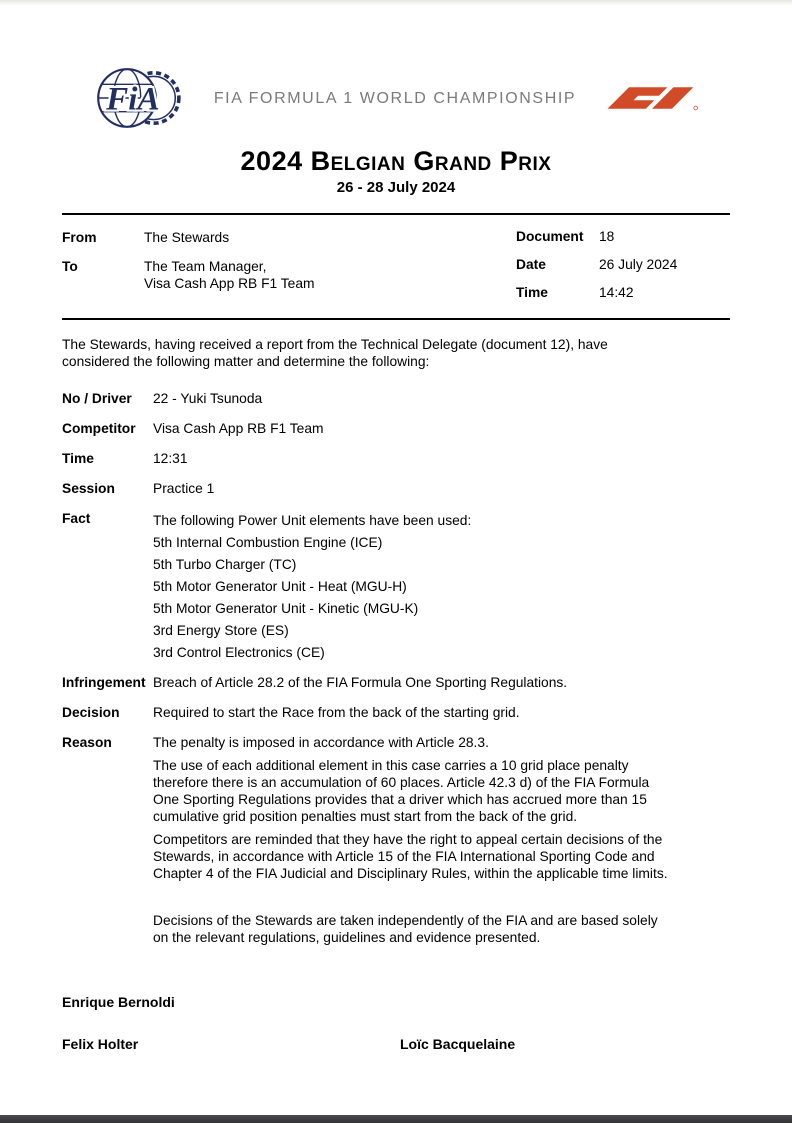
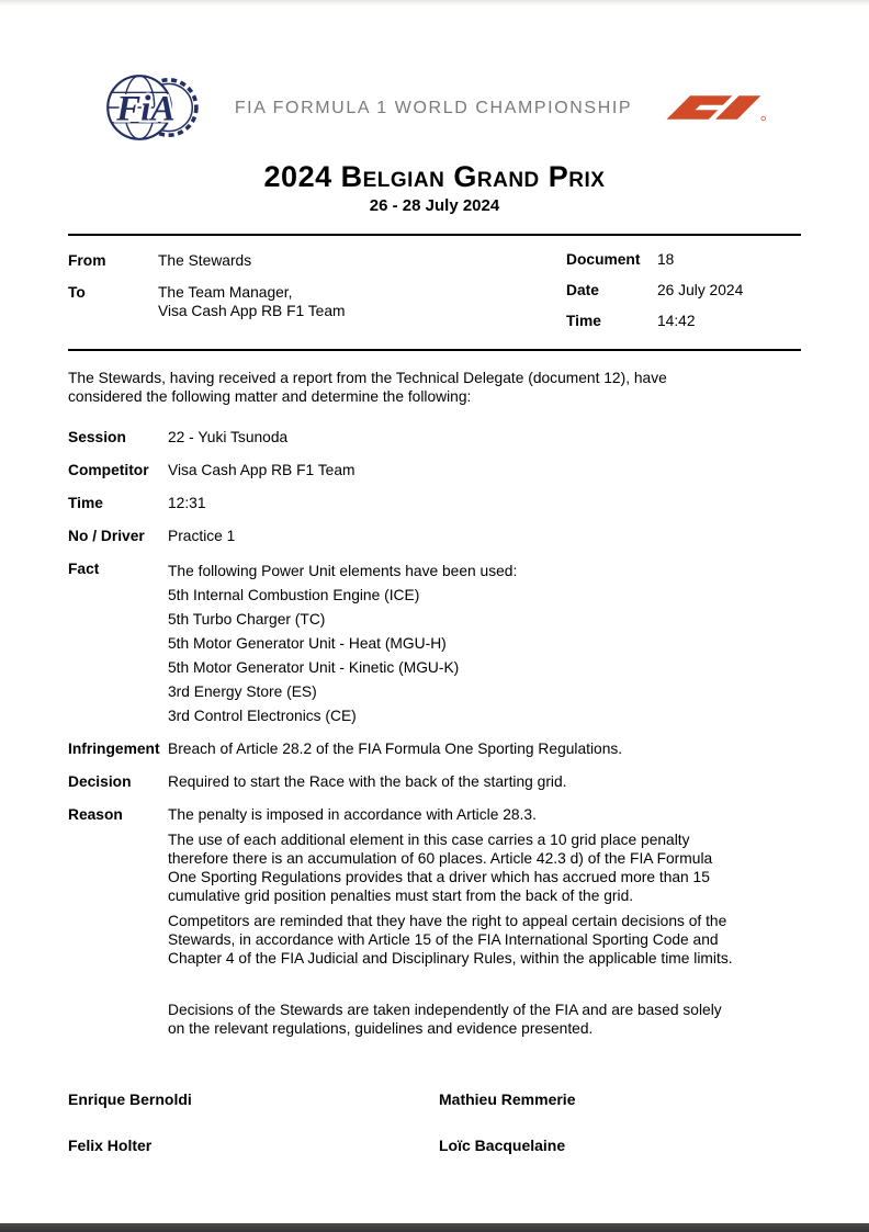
  FiA
  FIA FORMULA 1 WORLD CHAMPIONSHIP
  2024 Belgian Grand Prix
  26 - 28 July 2024
  From
  The Stewards
  To
  The Team Manager,
  Visa Cash App RB F1 Team
  Document
  18
  Date
  26 July 2024
  Time
  14:42
  The Stewards, having received a report from the Technical Delegate (document 12), have
  considered the following matter and determine the following:
- No / Driver
+ Session
  22 - Yuki Tsunoda
  Competitor
  Visa Cash App RB F1 Team
  Time
  12:31
- Session
+ No / Driver
  Practice 1
  Fact
  The following Power Unit elements have been used:
  5th Internal Combustion Engine (ICE)
  5th Turbo Charger (TC)
  5th Motor Generator Unit - Heat (MGU-H)
  5th Motor Generator Unit - Kinetic (MGU-K)
  3rd Energy Store (ES)
  3rd Control Electronics (CE)
  Infringement
  Breach of Article 28.2 of the FIA Formula One Sporting Regulations.
  Decision
- Required to start the Race from the back of the starting grid.
+ Required to start the Race with the back of the starting grid.
  Reason
  The penalty is imposed in accordance with Article 28.3.
  The use of each additional element in this case carries a 10 grid place penalty
  therefore there is an accumulation of 60 places. Article 42.3 d) of the FIA Formula
  One Sporting Regulations provides that a driver which has accrued more than 15
  cumulative grid position penalties must start from the back of the grid.
  Competitors are reminded that they have the right to appeal certain decisions of the
  Stewards, in accordance with Article 15 of the FIA International Sporting Code and
  Chapter 4 of the FIA Judicial and Disciplinary Rules, within the applicable time limits.
  Decisions of the Stewards are taken independently of the FIA and are based solely
  on the relevant regulations, guidelines and evidence presented.
  Enrique Bernoldi
+ Mathieu Remmerie
  Felix Holter
  Loïc Bacquelaine
